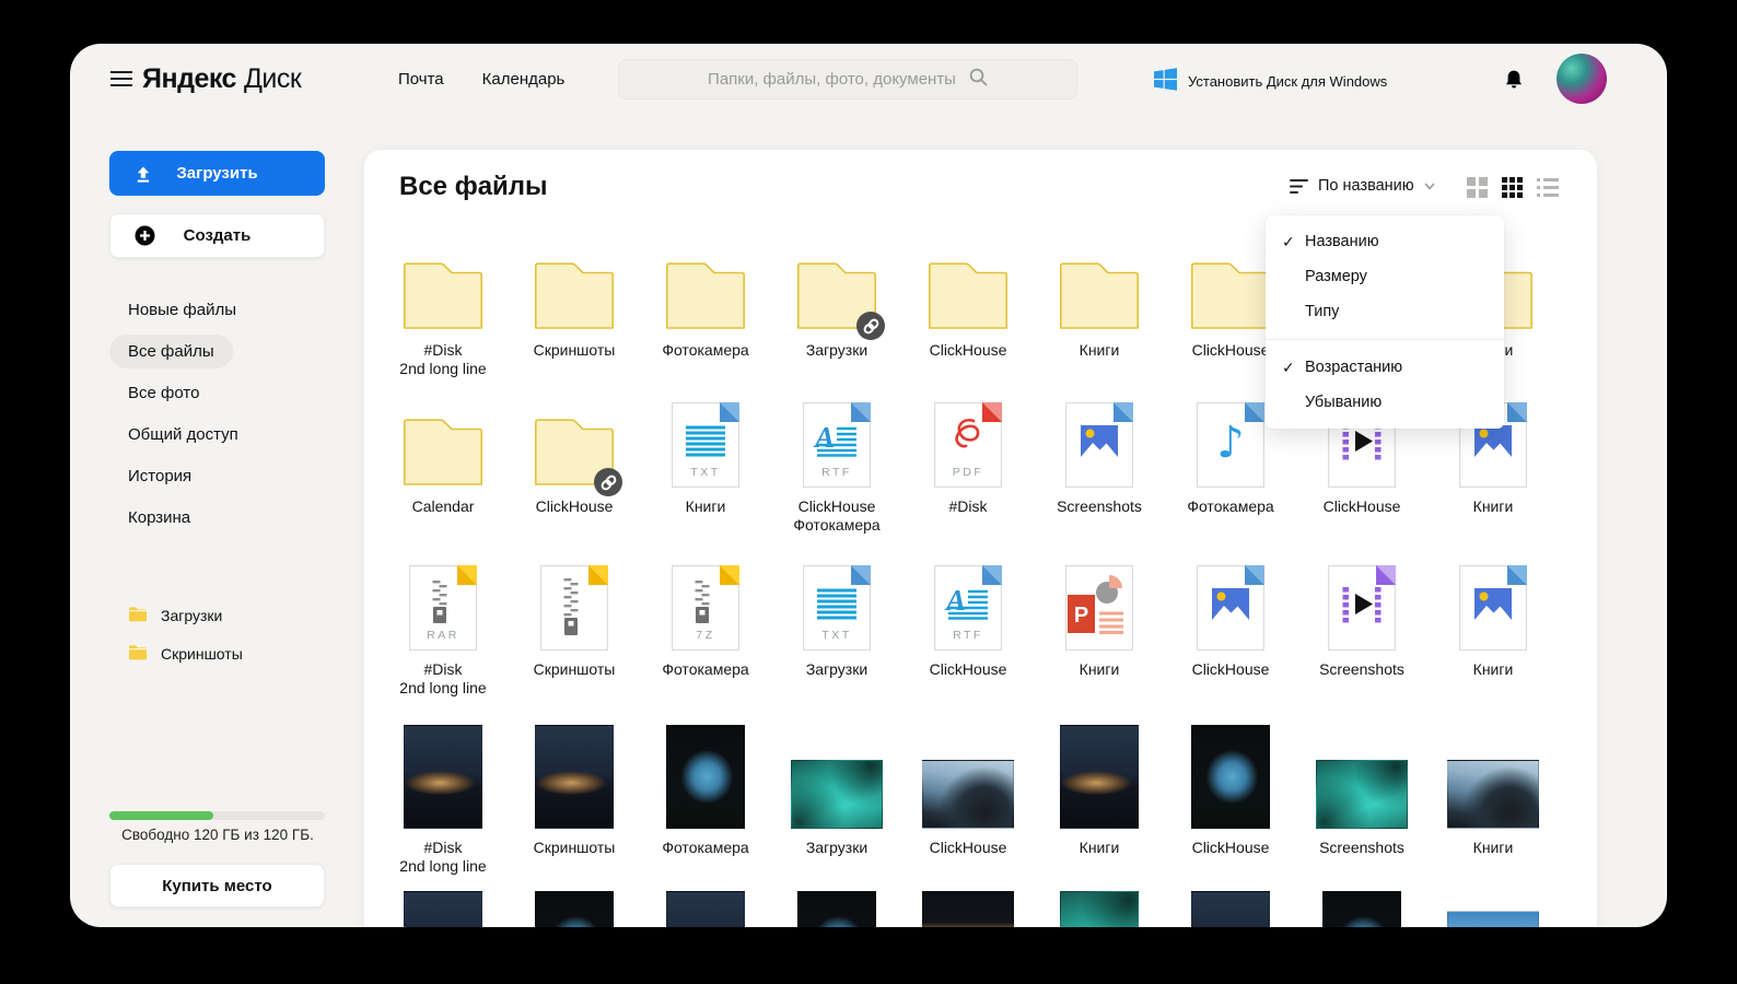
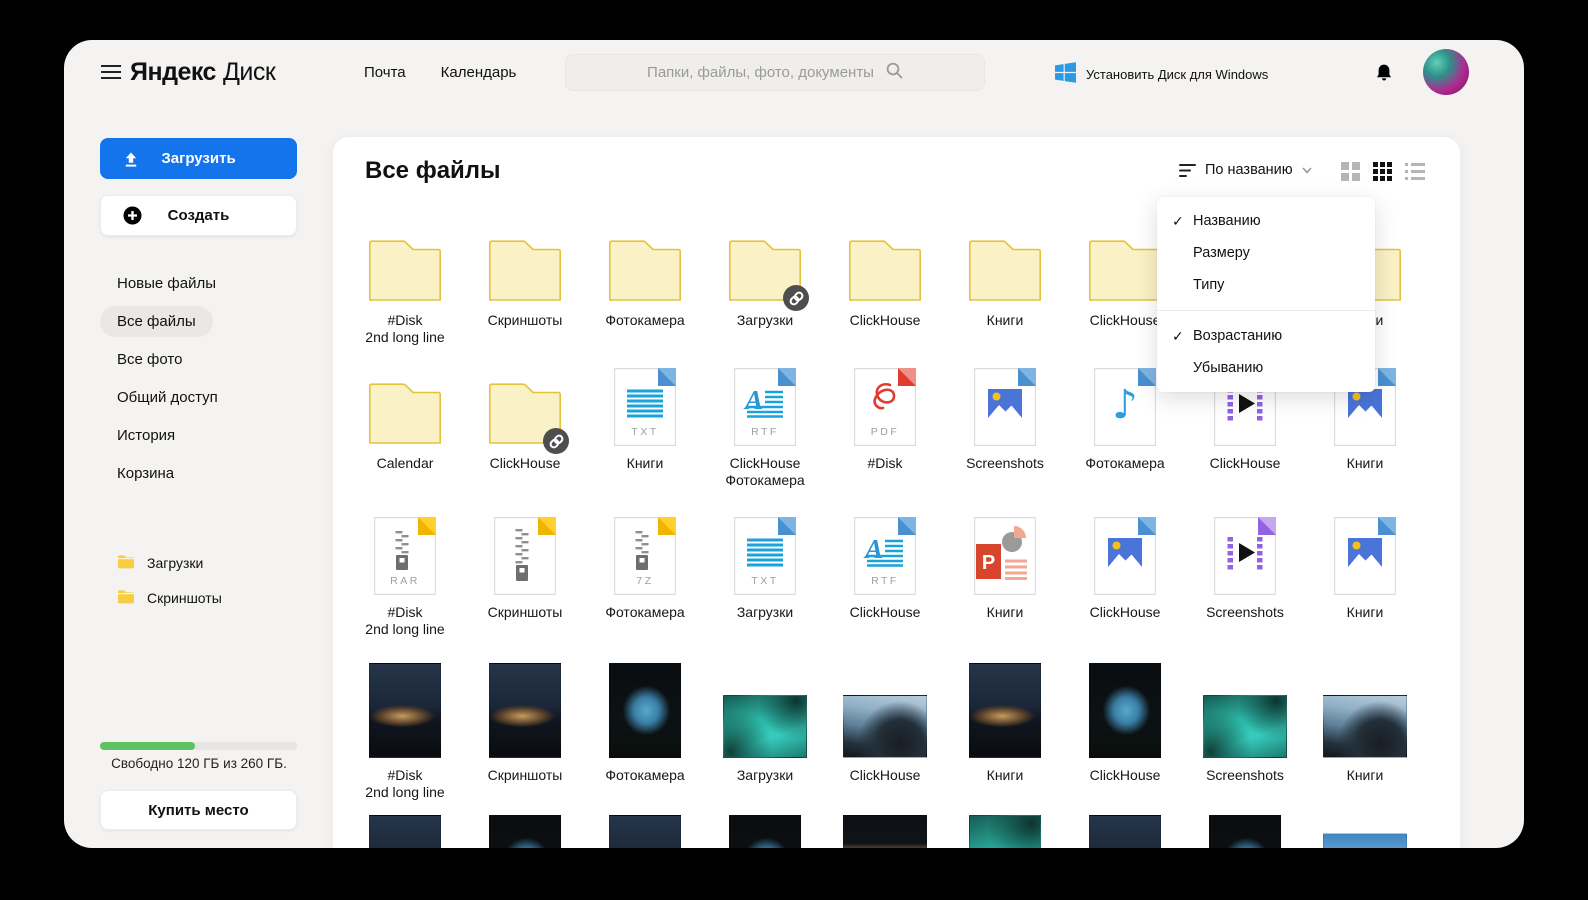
  Яндекс Диск
  Почта
  Календарь
  Папки, файлы, фото, документы
  Установить Диск для Windows
  Загрузить
  Создать
  Новые файлы
  Все файлы
  Все фото
  Общий доступ
  История
  Корзина
  Загрузки
  Скриншоты
- Свободно 120 ГБ из 120 ГБ.
+ Свободно 120 ГБ из 260 ГБ.
  Купить место
  Все файлы
  По названию
  #Disk
  2nd long line
  Скриншоты
  Фотокамера
  Загрузки
  ClickHouse
  Книги
  ClickHous
  Calendar
  ClickHouse
  TXT
  Книги
  A
  RTF
  ClickHouse
  Фотокамера
  PDF
  #Disk
  Screenshots
  ♪
  Фотокамера
  ClickHouse
  Книги
  RAR
  #Disk
  2nd long line
  Скриншоты
  7Z
  Фотокамера
  TXT
  Загрузки
  A
  RTF
  ClickHouse
  P
  Книги
  ClickHouse
  Screenshots
  Книги
  #Disk
  2nd long line
  Скриншоты
  Фотокамера
  Загрузки
  ClickHouse
  Книги
  ClickHouse
  Screenshots
  Книги
  ✓
  Названию
  Размеру
  Типу
  ✓
  Возрастанию
  Убыванию
